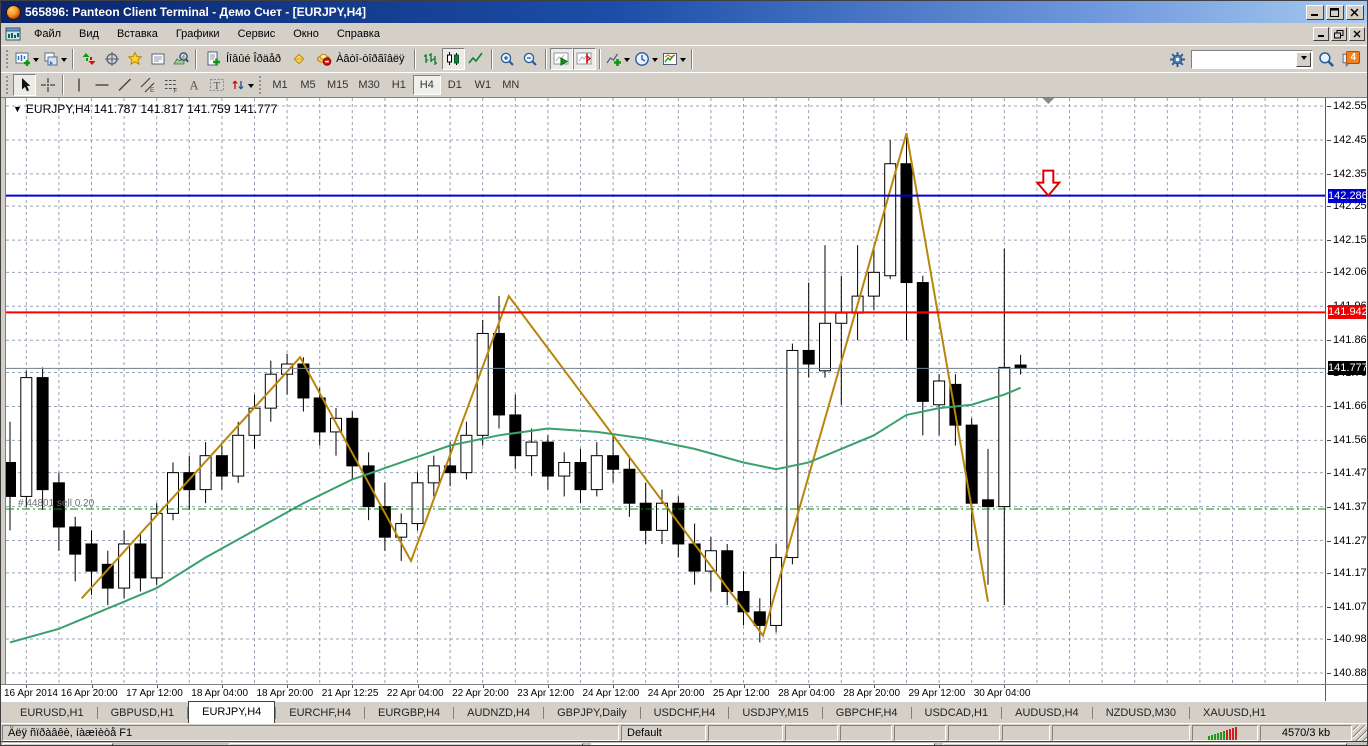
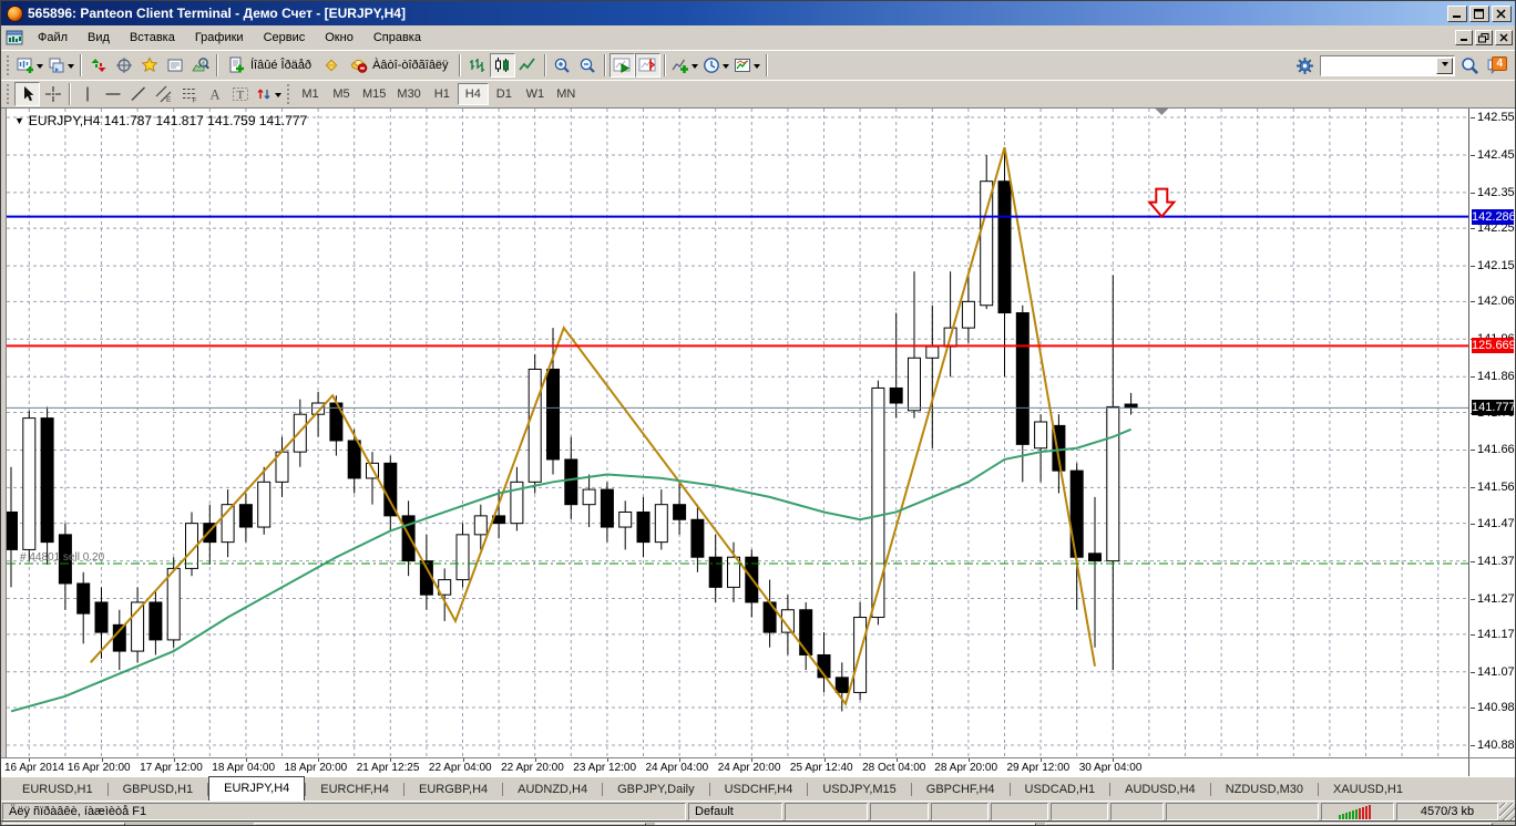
  565896: Panteon Client Terminal - Демо Счет - [EURJPY,H4]
  Файл
  Вид
  Вставка
  Графики
  Сервис
  Окно
  Справка
  Íîâûé Îðäåð
  Àâòî-òîðãîâëÿ
  4
  A
  T
  M1
  M5
  M15
  M30
  H1
  H4
  D1
  W1
  MN
  # 44801 sell 0.20
  ▼ EURJPY,H4 141.787 141.817 141.759 141.777
  142.55
  142.45
  142.35
  142.25
  142.15
  142.06
  141.86
  141.66
  141.56
  141.47
  141.37
  141.27
  141.17
  141.07
  140.98
  140.88
  142.286
- 141.942
+ 125.669
  141.777
  16 Apr 2014
  16 Apr 20:00
  17 Apr 12:00
  18 Apr 04:00
  18 Apr 20:00
  21 Apr 12:25
  22 Apr 04:00
  22 Apr 20:00
  23 Apr 12:00
- 24 Apr 12:00
+ 24 Apr 04:00
  24 Apr 20:00
- 25 Apr 12:00
+ 25 Apr 12:40
- 28 Apr 04:00
+ 28 Oct 04:00
  28 Apr 20:00
  29 Apr 12:00
  30 Apr 04:00
  EURUSD,H1
  GBPUSD,H1
  EURJPY,H4
  EURCHF,H4
  EURGBP,H4
  AUDNZD,H4
  GBPJPY,Daily
  USDCHF,H4
  USDJPY,M15
  GBPCHF,H4
  USDCAD,H1
  AUDUSD,H4
  NZDUSD,M30
  XAUUSD,H1
  Äëÿ ñïðàâêè, íàæìèòå F1
  Default
  4570/3 kb
